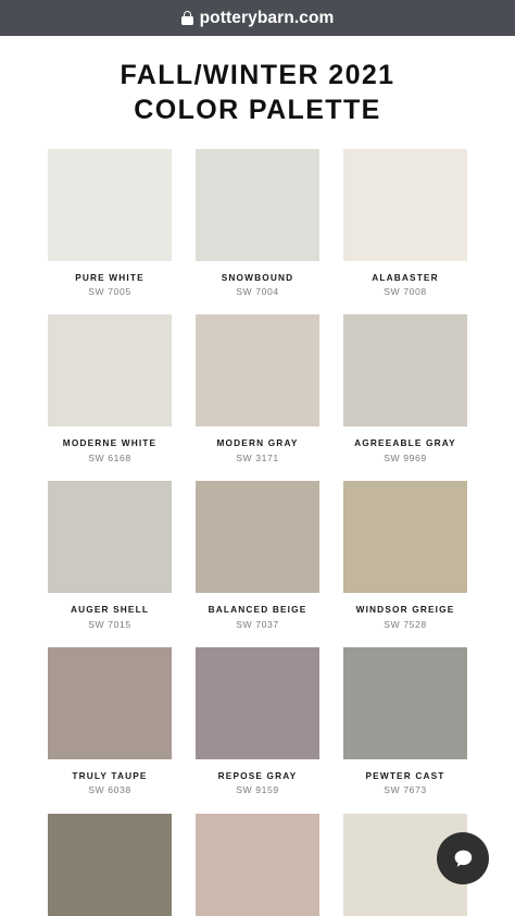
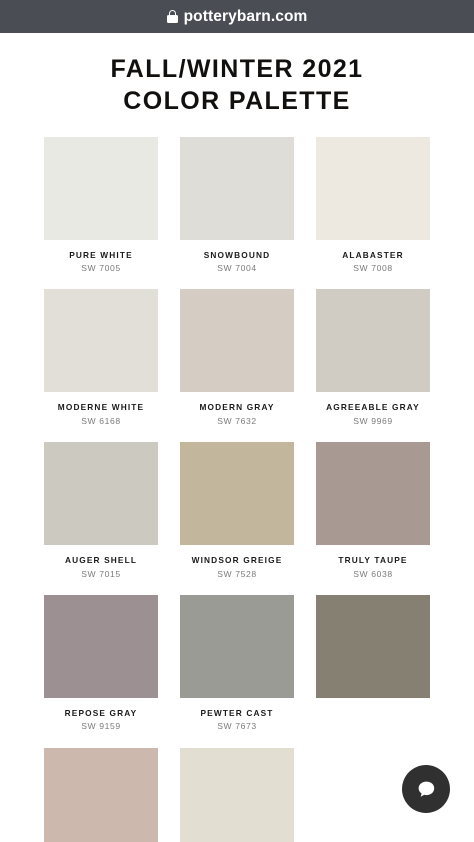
  potterybarn.com
  FALL/WINTER 2021
  COLOR PALETTE
  PURE WHITE
  SW 7005
  SNOWBOUND
  SW 7004
  ALABASTER
  SW 7008
  MODERNE WHITE
  SW 6168
  MODERN GRAY
- SW 3171
+ SW 7632
  AGREEABLE GRAY
  SW 9969
  AUGER SHELL
  SW 7015
- BALANCED BEIGE
- SW 7037
  WINDSOR GREIGE
  SW 7528
  TRULY TAUPE
  SW 6038
  REPOSE GRAY
  SW 9159
  PEWTER CAST
  SW 7673
